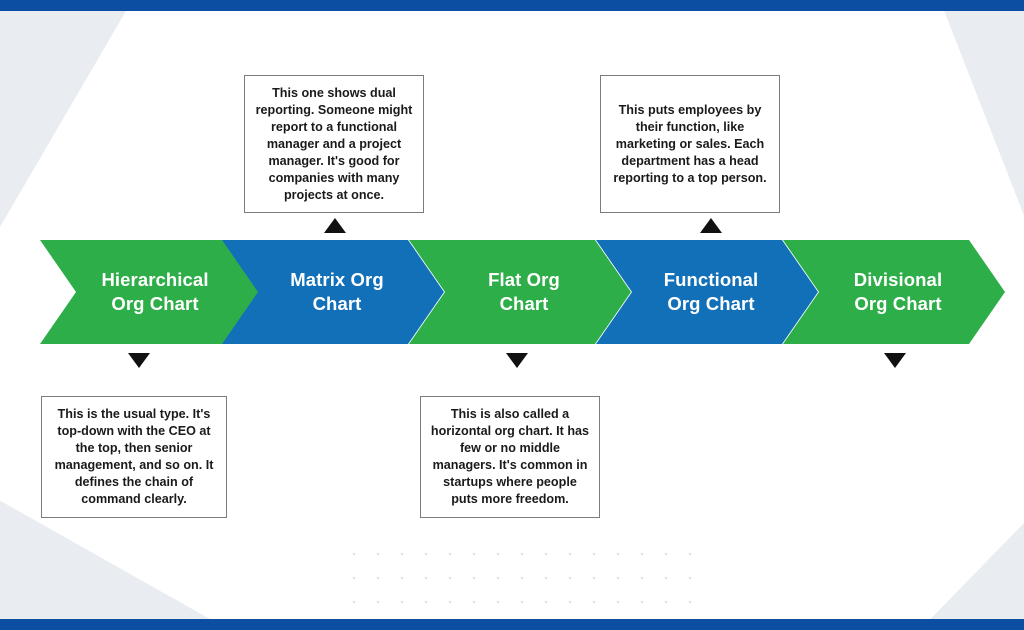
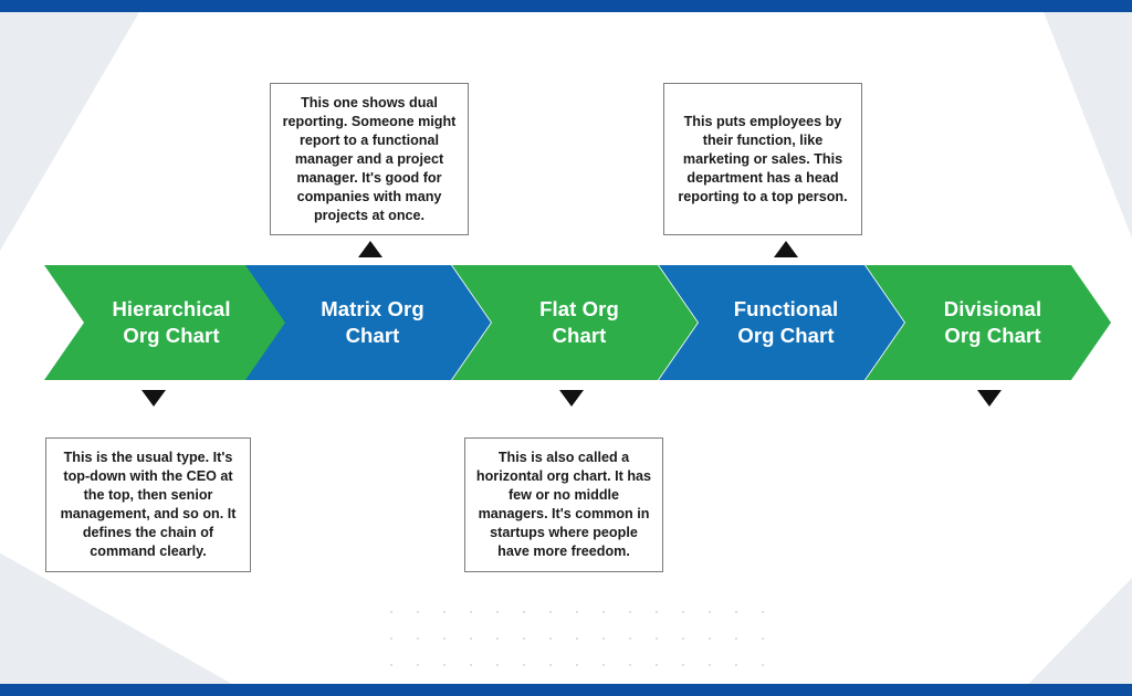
  This one shows dual reporting. Someone might report to a functional manager and a project manager. It's good for companies with many projects at once.
- This puts employees by their function, like marketing or sales. Each department has a head reporting to a top person.
+ This puts employees by their function, like marketing or sales. This department has a head reporting to a top person.
  Hierarchical
  Org Chart
  Matrix Org
  Chart
  Flat Org
  Chart
  Functional
  Org Chart
  Divisional
  Org Chart
  This is the usual type. It's top-down with the CEO at the top, then senior management, and so on. It defines the chain of command clearly.
- This is also called a horizontal org chart. It has few or no middle managers. It's common in startups where people puts more freedom.
+ This is also called a horizontal org chart. It has few or no middle managers. It's common in startups where people have more freedom.
